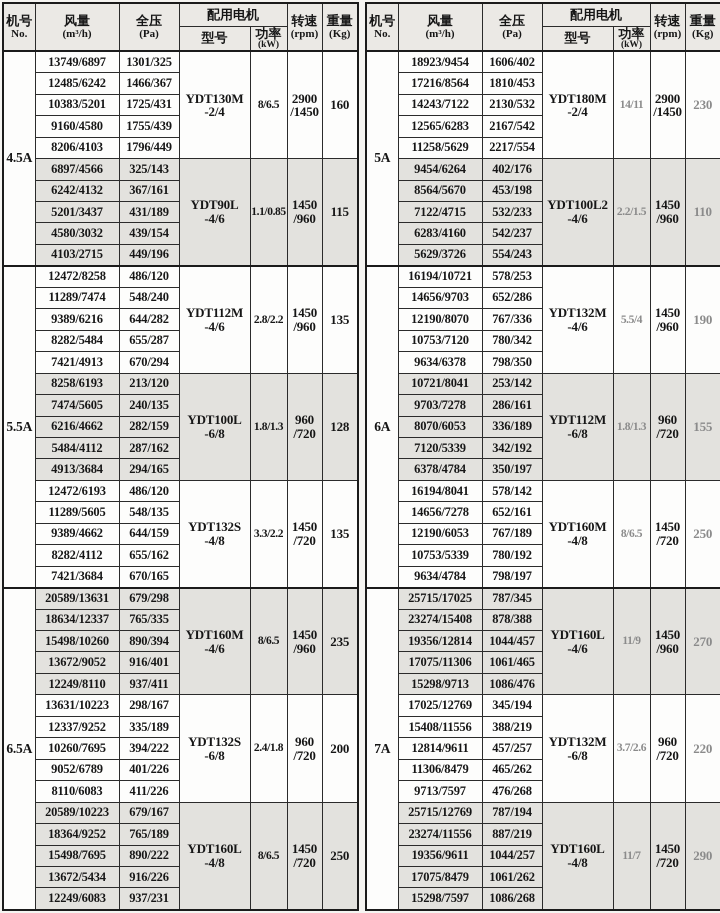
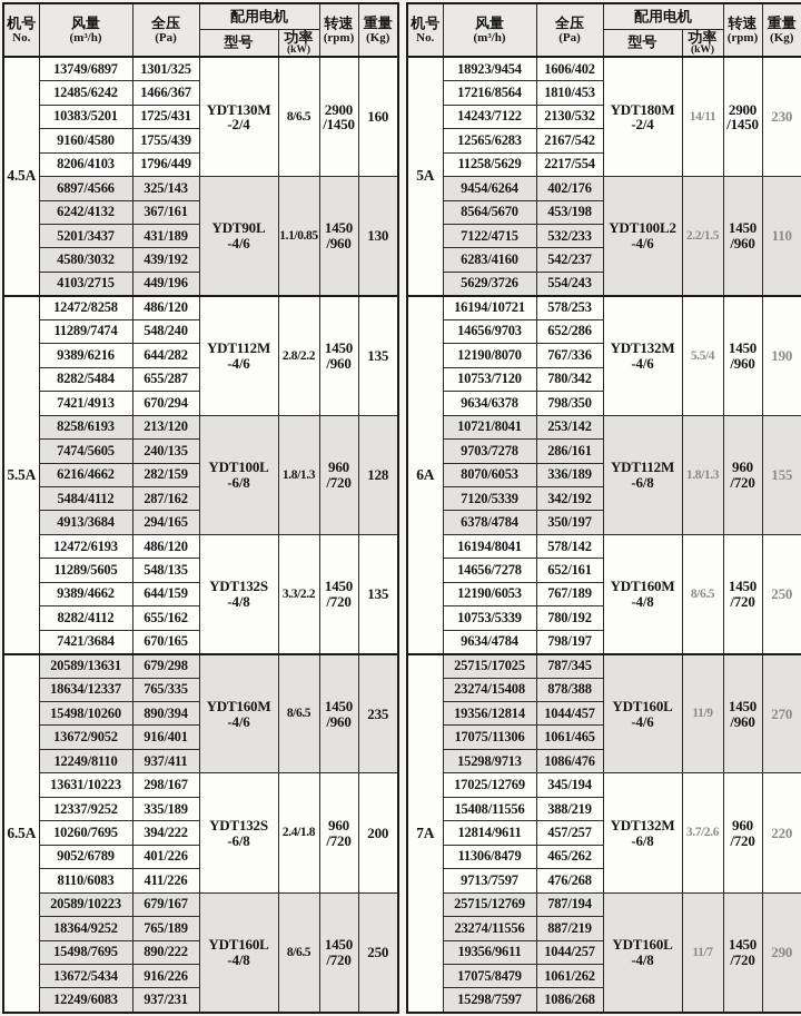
  机号No.	风量(m³/h)	全压(Pa)	配用电机	转速(rpm)	重量(Kg)
  型号	功率(kW)
  4.5A	13749/6897	1301/325	YDT130M-2/4	8/6.5	2900/1450	160
  12485/6242	1466/367
  10383/5201	1725/431
  9160/4580	1755/439
  8206/4103	1796/449
- 6897/4566	325/143	YDT90L-4/6	1.1/0.85	1450/960	115
+ 6897/4566	325/143	YDT90L-4/6	1.1/0.85	1450/960	130
  6242/4132	367/161
  5201/3437	431/189
- 4580/3032	439/154
+ 4580/3032	439/192
  4103/2715	449/196
  5.5A	12472/8258	486/120	YDT112M-4/6	2.8/2.2	1450/960	135
  11289/7474	548/240
  9389/6216	644/282
  8282/5484	655/287
  7421/4913	670/294
  8258/6193	213/120	YDT100L-6/8	1.8/1.3	960/720	128
  7474/5605	240/135
  6216/4662	282/159
  5484/4112	287/162
  4913/3684	294/165
  12472/6193	486/120	YDT132S-4/8	3.3/2.2	1450/720	135
  11289/5605	548/135
  9389/4662	644/159
  8282/4112	655/162
  7421/3684	670/165
  6.5A	20589/13631	679/298	YDT160M-4/6	8/6.5	1450/960	235
  18634/12337	765/335
  15498/10260	890/394
  13672/9052	916/401
  12249/8110	937/411
  13631/10223	298/167	YDT132S-6/8	2.4/1.8	960/720	200
  12337/9252	335/189
  10260/7695	394/222
  9052/6789	401/226
  8110/6083	411/226
  20589/10223	679/167	YDT160L-4/8	8/6.5	1450/720	250
  18364/9252	765/189
  15498/7695	890/222
  13672/5434	916/226
  12249/6083	937/231
  机号No.	风量(m³/h)	全压(Pa)	配用电机	转速(rpm)	重量(Kg)
  型号	功率(kW)
  5A	18923/9454	1606/402	YDT180M-2/4	14/11	2900/1450	230
  17216/8564	1810/453
  14243/7122	2130/532
  12565/6283	2167/542
  11258/5629	2217/554
  9454/6264	402/176	YDT100L2-4/6	2.2/1.5	1450/960	110
  8564/5670	453/198
  7122/4715	532/233
  6283/4160	542/237
  5629/3726	554/243
  6A	16194/10721	578/253	YDT132M-4/6	5.5/4	1450/960	190
  14656/9703	652/286
  12190/8070	767/336
  10753/7120	780/342
  9634/6378	798/350
  10721/8041	253/142	YDT112M-6/8	1.8/1.3	960/720	155
  9703/7278	286/161
  8070/6053	336/189
  7120/5339	342/192
  6378/4784	350/197
  16194/8041	578/142	YDT160M-4/8	8/6.5	1450/720	250
  14656/7278	652/161
  12190/6053	767/189
  10753/5339	780/192
  9634/4784	798/197
  7A	25715/17025	787/345	YDT160L-4/6	11/9	1450/960	270
  23274/15408	878/388
  19356/12814	1044/457
  17075/11306	1061/465
  15298/9713	1086/476
  17025/12769	345/194	YDT132M-6/8	3.7/2.6	960/720	220
  15408/11556	388/219
  12814/9611	457/257
  11306/8479	465/262
  9713/7597	476/268
  25715/12769	787/194	YDT160L-4/8	11/7	1450/720	290
  23274/11556	887/219
  19356/9611	1044/257
  17075/8479	1061/262
  15298/7597	1086/268
